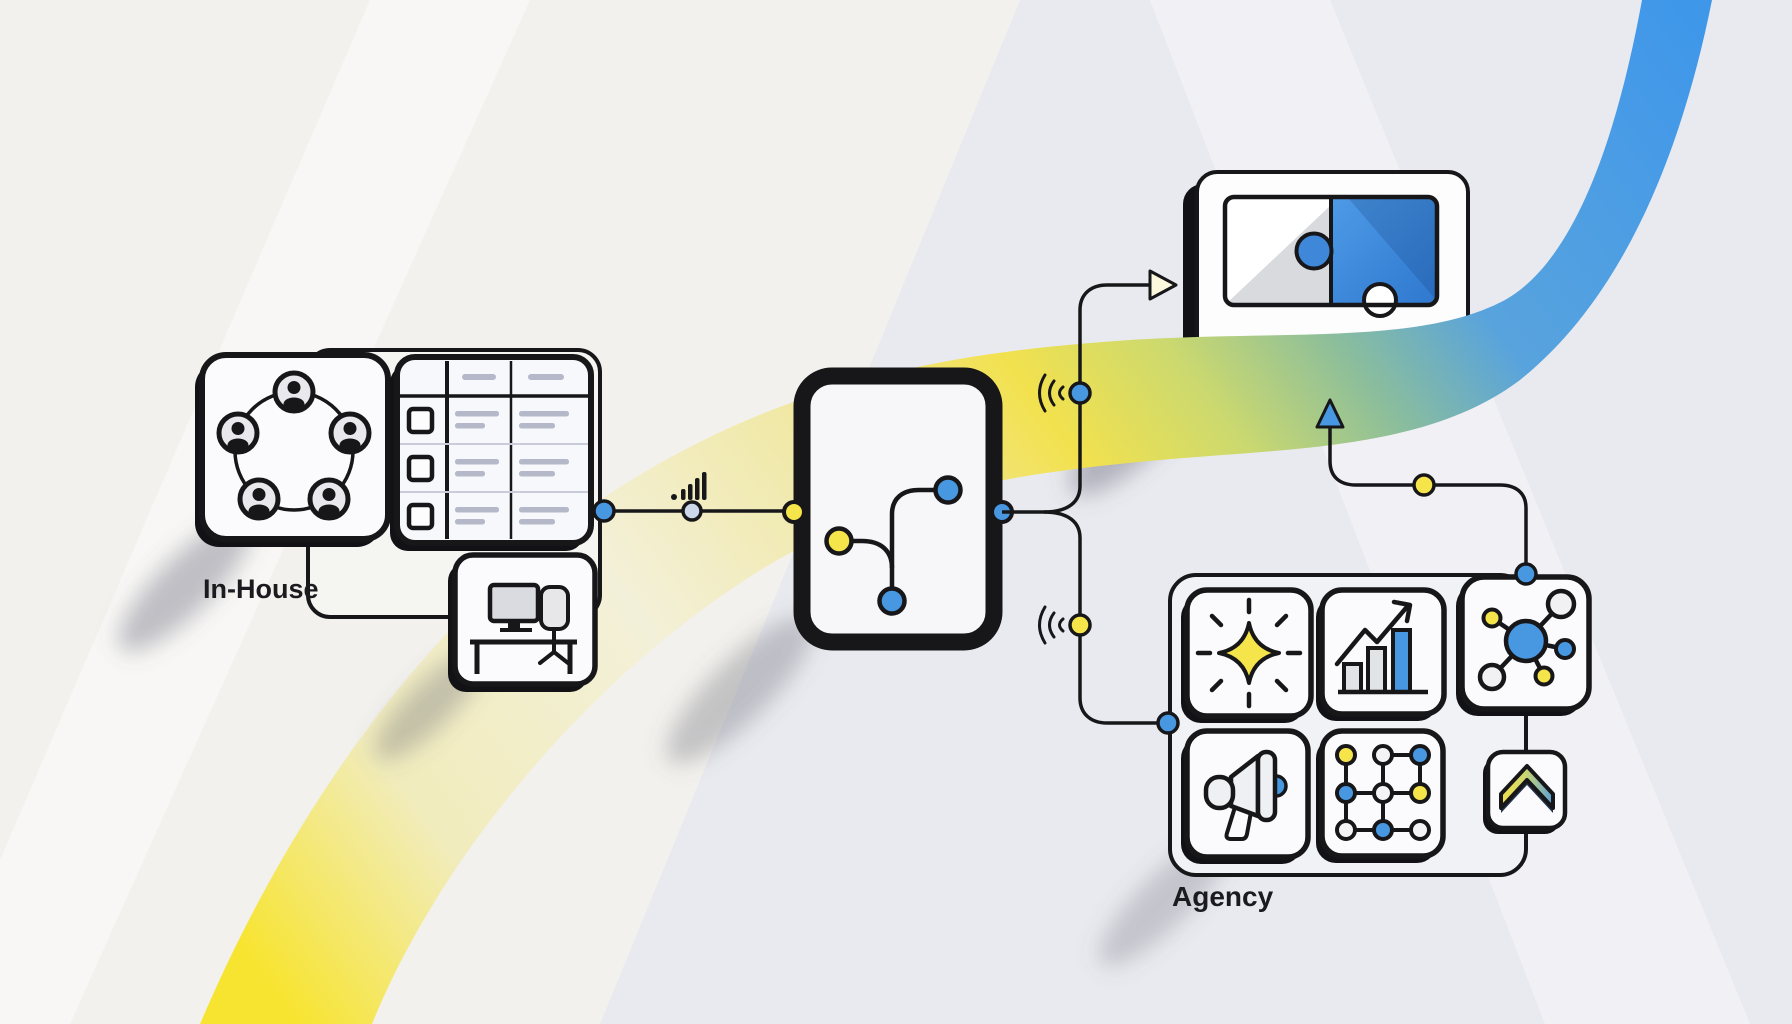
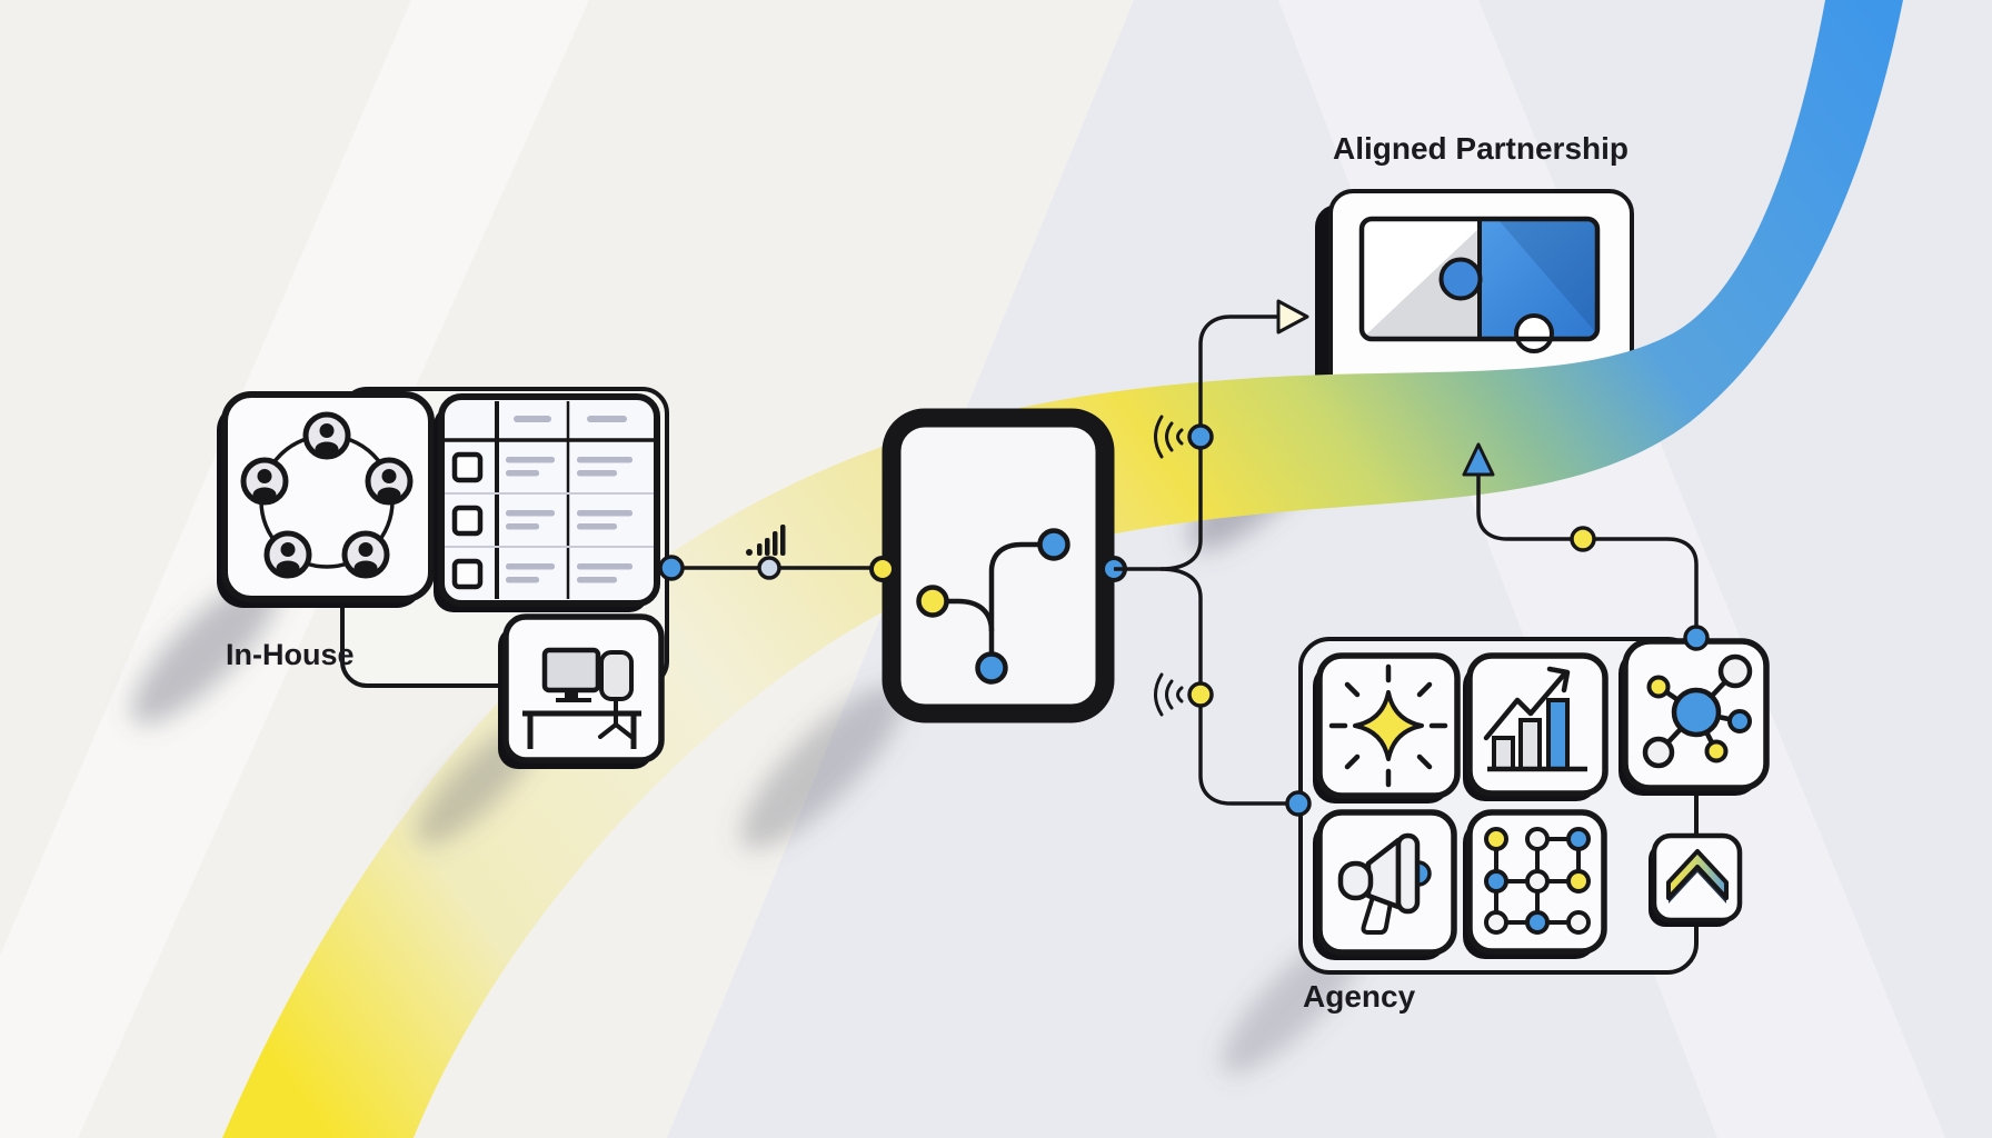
  In-House
+ Aligned Partnership
  Agency
